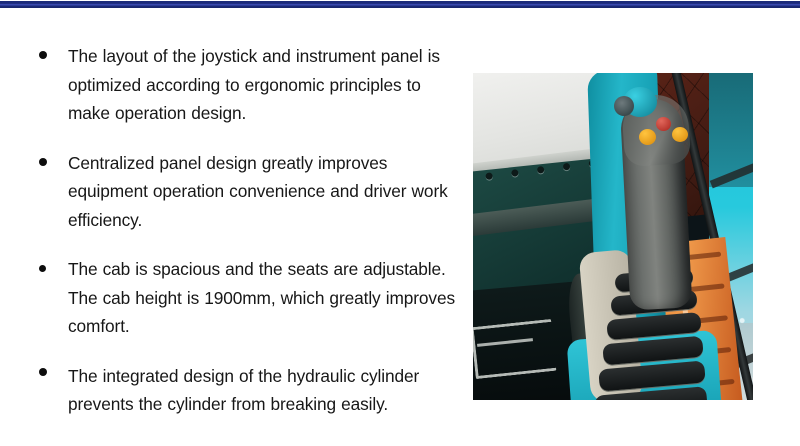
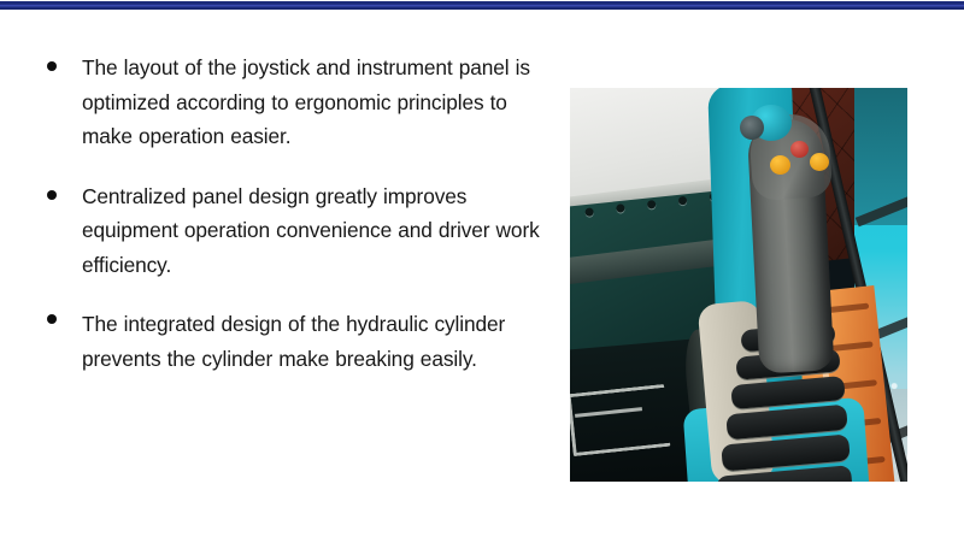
- The layout of the joystick and instrument panel is optimized according to ergonomic principles to make operation design.
+ The layout of the joystick and instrument panel is optimized according to ergonomic principles to make operation easier.
  Centralized panel design greatly improves equipment operation convenience and driver work efficiency.
- The cab is spacious and the seats are adjustable. The cab height is 1900mm, which greatly improves comfort.
- The integrated design of the hydraulic cylinder prevents the cylinder from breaking easily.
+ The integrated design of the hydraulic cylinder prevents the cylinder make breaking easily.
